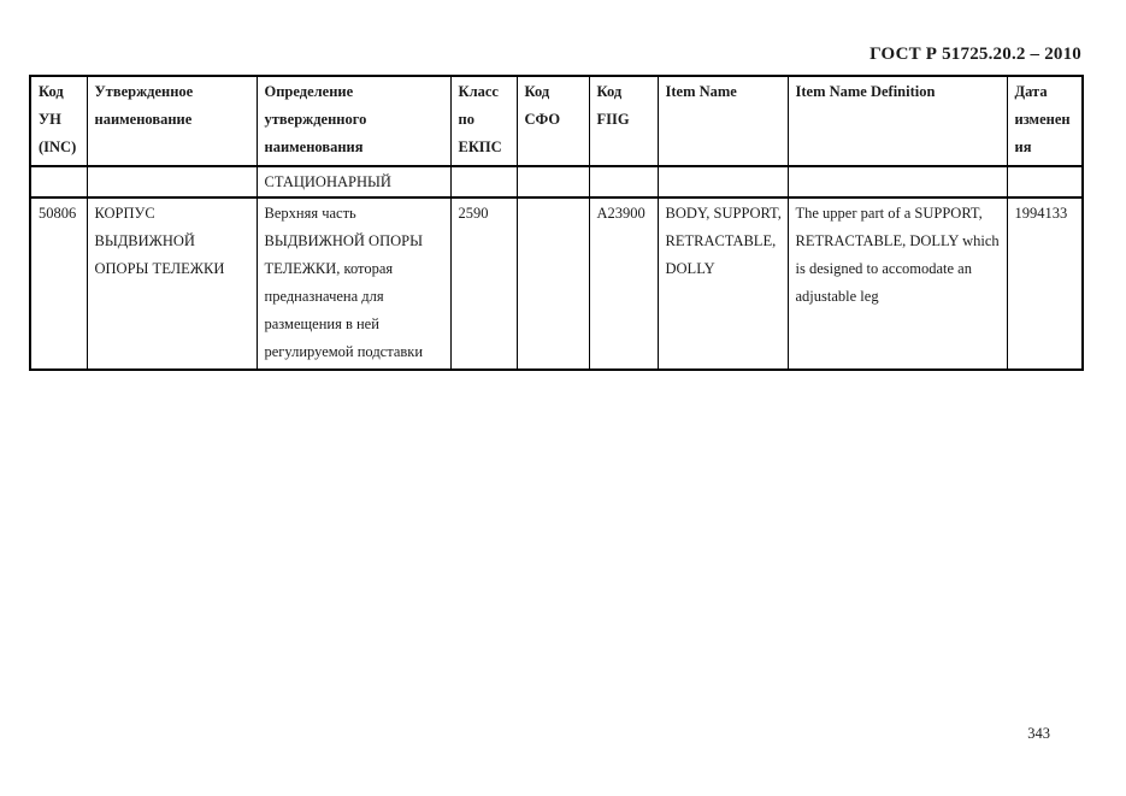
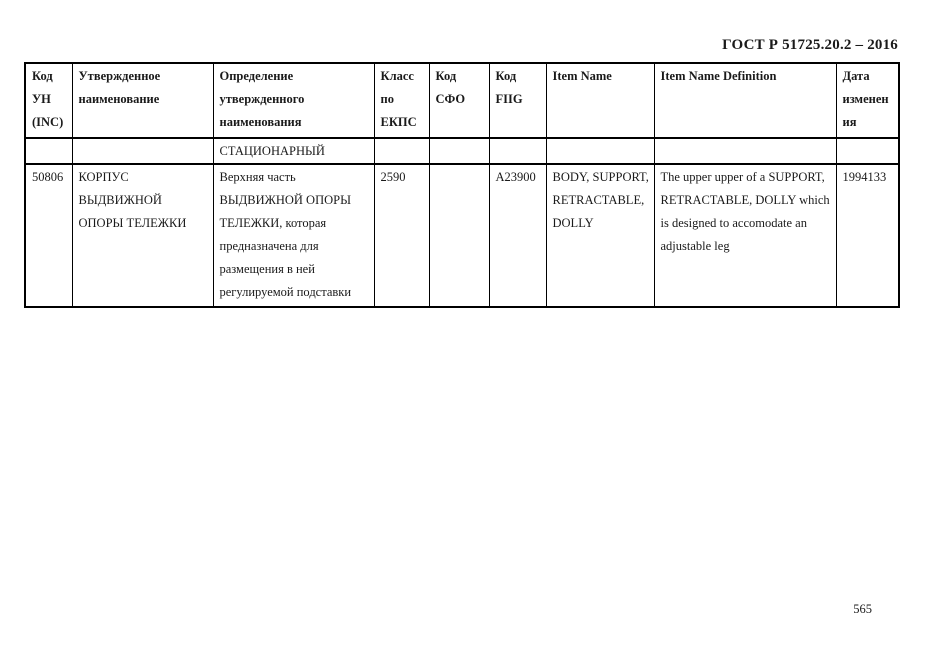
- ГОСТ Р 51725.20.2 – 2010
+ ГОСТ Р 51725.20.2 – 2016
  Код УН (INC)	Утвержденное наименование	Определение утвержденного наименования	Класс по ЕКПС	Код СФО	Код FIIG	Item Name	Item Name Definition	Дата изменения
  		СТАЦИОНАРНЫЙ
- 50806	КОРПУС ВЫДВИЖНОЙ ОПОРЫ ТЕЛЕЖКИ	Верхняя часть ВЫДВИЖНОЙ ОПОРЫ ТЕЛЕЖКИ, которая предназначена для размещения в ней регулируемой подставки	2590		A23900	BODY, SUPPORT, RETRACTABLE, DOLLY	The upper part of a SUPPORT, RETRACTABLE, DOLLY which is designed to accomodate an adjustable leg	1994133
+ 50806	КОРПУС ВЫДВИЖНОЙ ОПОРЫ ТЕЛЕЖКИ	Верхняя часть ВЫДВИЖНОЙ ОПОРЫ ТЕЛЕЖКИ, которая предназначена для размещения в ней регулируемой подставки	2590		A23900	BODY, SUPPORT, RETRACTABLE, DOLLY	The upper upper of a SUPPORT, RETRACTABLE, DOLLY which is designed to accomodate an adjustable leg	1994133
- 343
+ 565
